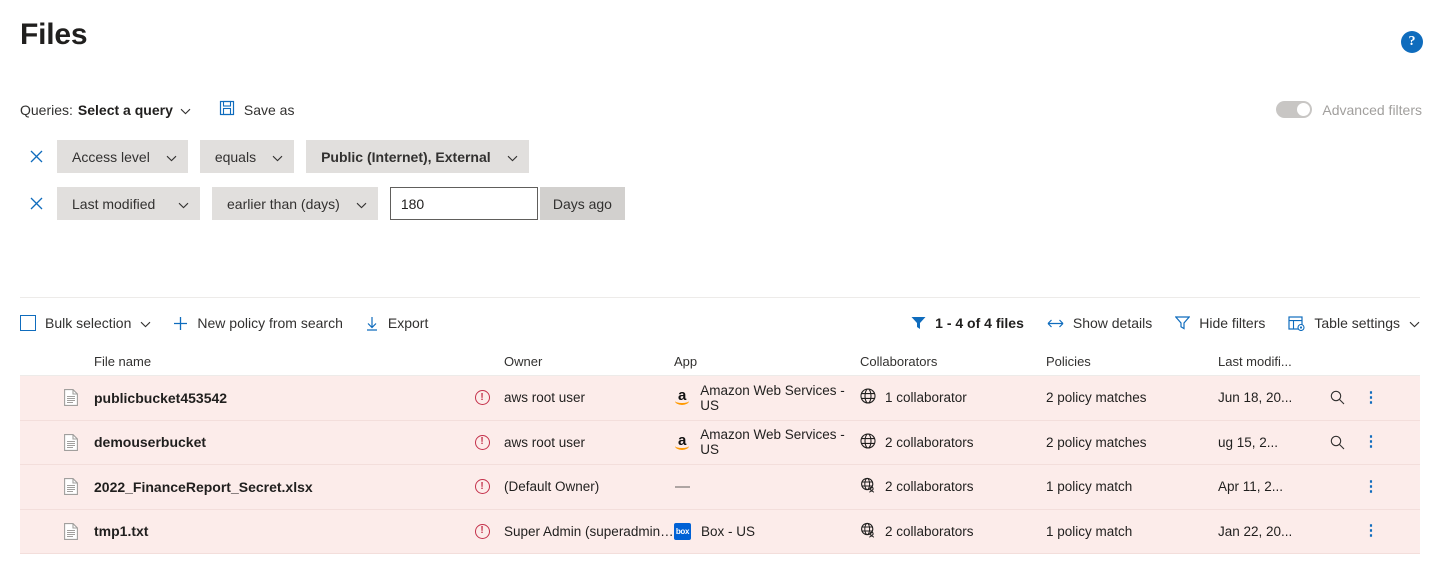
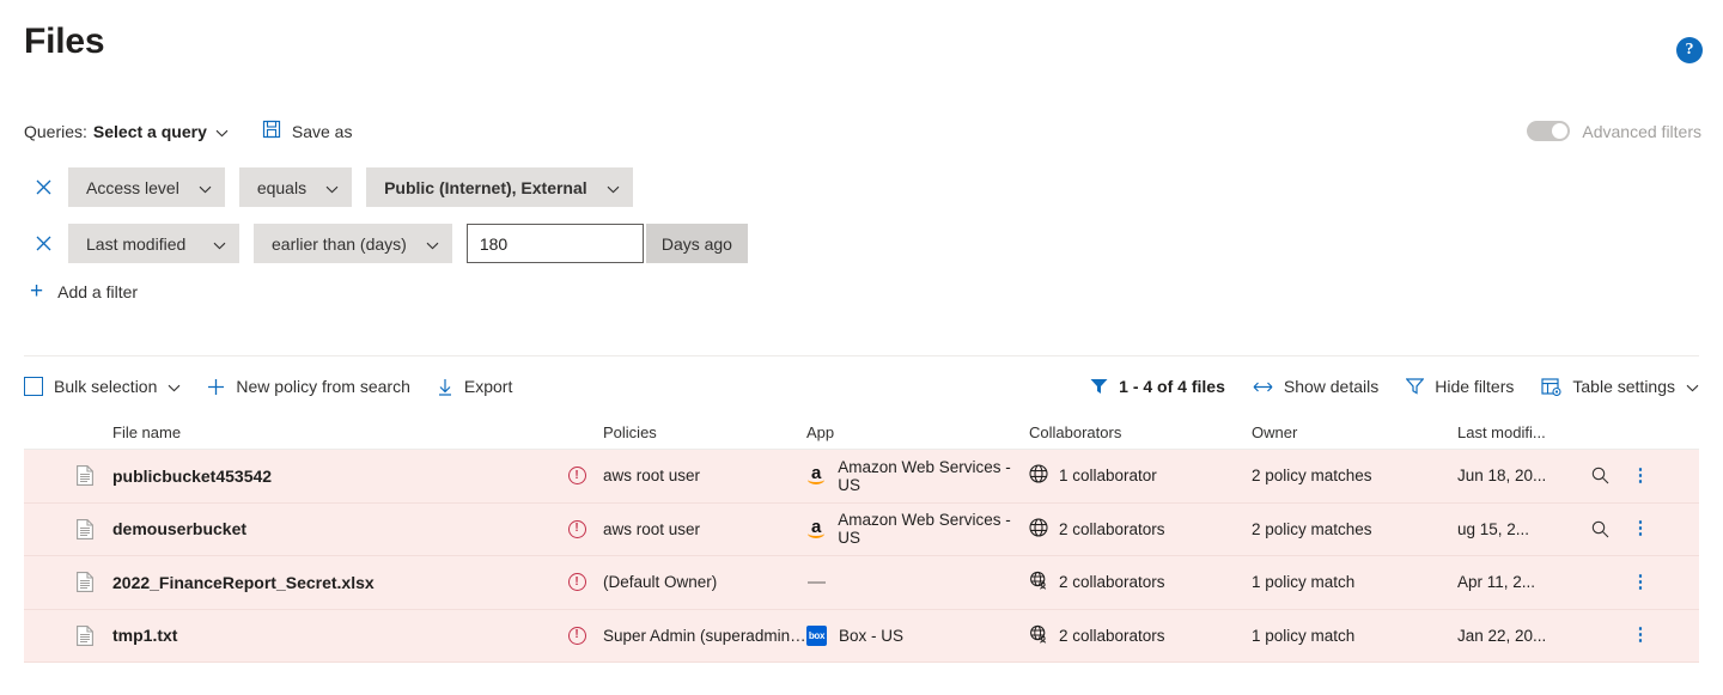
  Files
  ?
  Queries:
  Select a query
  Save as
  Advanced filters
  Access level
  equals
  Public (Internet), External
  Last modified
  earlier than (days)
  180
  Days ago
+ +
+ Add a filter
  Bulk selection
  New policy from search
  Export
  1 - 4 of 4 files
  Show details
  Hide filters
  Table settings
  File name
- Owner
+ Policies
  App
  Collaborators
- Policies
+ Owner
  Last modifi...
  publicbucket453542
  !
  aws root user
  a
  Amazon Web Services - US
  1 collaborator
  2 policy matches
  Jun 18, 20...
  ⋮
  demouserbucket
  !
  aws root user
  a
  Amazon Web Services - US
  2 collaborators
  2 policy matches
  ug 15, 2...
  ⋮
  2022_FinanceReport_Secret.xlsx
  !
  (Default Owner)
  —
  2 collaborators
  1 policy match
  Apr 11, 2...
  ⋮
  tmp1.txt
  !
  Super Admin (superadmin@
  box
  Box - US
  2 collaborators
  1 policy match
  Jan 22, 20...
  ⋮
